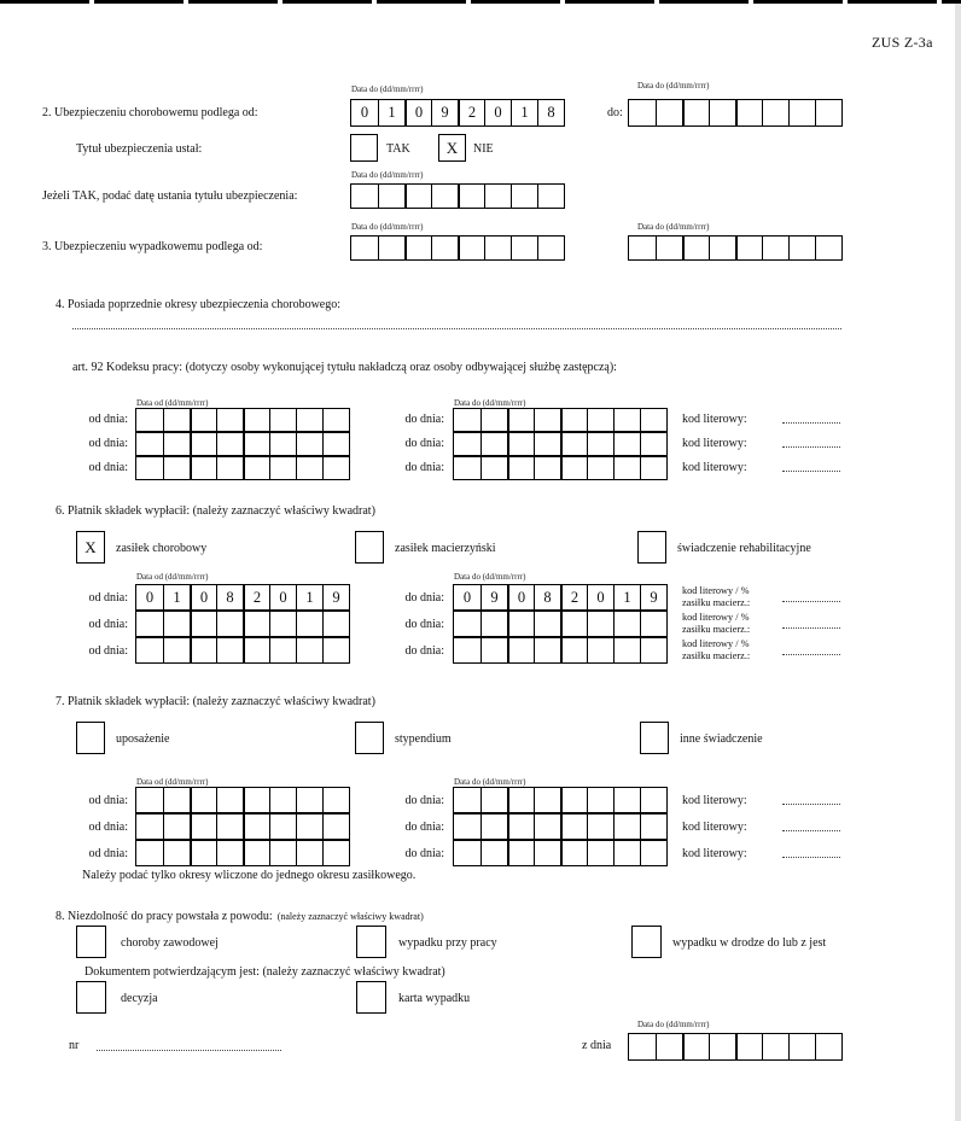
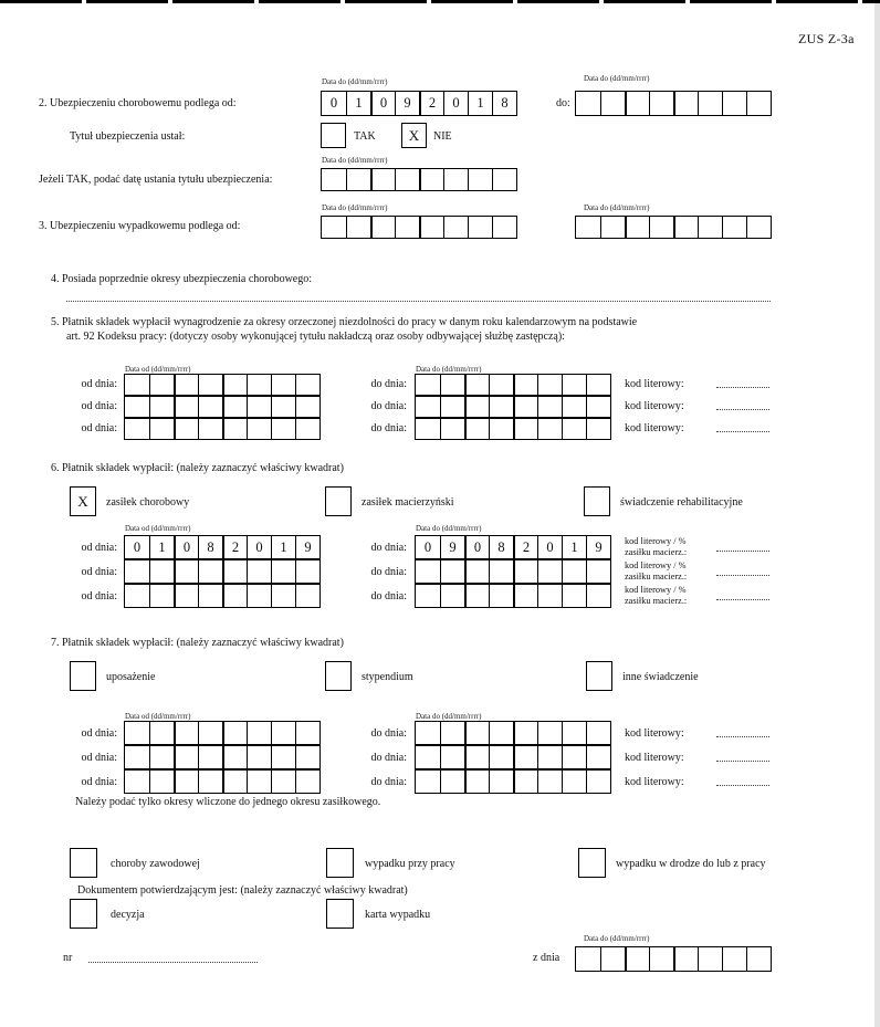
  ZUS Z-3a
  Data do (dd/mm/rrrr)
  0
  1
  0
  9
  2
  0
  1
  8
  2. Ubezpieczeniu chorobowemu podlega od:
  do:
  Data do (dd/mm/rrrr)
  Tytuł ubezpieczenia ustał:
  TAK
  X
  NIE
  Data do (dd/mm/rrrr)
  Jeżeli TAK, podać datę ustania tytułu ubezpieczenia:
  Data do (dd/mm/rrrr)
  3. Ubezpieczeniu wypadkowemu podlega od:
  Data do (dd/mm/rrrr)
  4. Posiada poprzednie okresy ubezpieczenia chorobowego:
+ 5. Płatnik składek wypłacił wynagrodzenie za okresy orzeczonej niezdolności do pracy w danym roku kalendarzowym na podstawie
  art. 92 Kodeksu pracy: (dotyczy osoby wykonującej tytułu nakładczą oraz osoby odbywającej służbę zastępczą):
  Data od (dd/mm/rrrr)
  Data do (dd/mm/rrrr)
  od dnia:
  do dnia:
  kod literowy:
  od dnia:
  do dnia:
  kod literowy:
  od dnia:
  do dnia:
  kod literowy:
  6. Płatnik składek wypłacił: (należy zaznaczyć właściwy kwadrat)
  X
  zasiłek chorobowy
  zasiłek macierzyński
  świadczenie rehabilitacyjne
  Data od (dd/mm/rrrr)
  Data do (dd/mm/rrrr)
  od dnia:
  0
  1
  0
  8
  2
  0
  1
  9
  do dnia:
  0
  9
  0
  8
  2
  0
  1
  9
  kod literowy / %
  zasiłku macierz.:
  od dnia:
  do dnia:
  kod literowy / %
  zasiłku macierz.:
  od dnia:
  do dnia:
  kod literowy / %
  zasiłku macierz.:
  7. Płatnik składek wypłacił: (należy zaznaczyć właściwy kwadrat)
  uposażenie
  stypendium
  inne świadczenie
  Data od (dd/mm/rrrr)
  Data do (dd/mm/rrrr)
  od dnia:
  do dnia:
  kod literowy:
  od dnia:
  do dnia:
  kod literowy:
  od dnia:
  do dnia:
  kod literowy:
  Należy podać tylko okresy wliczone do jednego okresu zasiłkowego.
- 8. Niezdolność do pracy powstała z powodu: (należy zaznaczyć właściwy kwadrat)
  choroby zawodowej
  wypadku przy pracy
- wypadku w drodze do lub z jest
+ wypadku w drodze do lub z pracy
  Dokumentem potwierdzającym jest: (należy zaznaczyć właściwy kwadrat)
  decyzja
  karta wypadku
  nr
  z dnia
  Data do (dd/mm/rrrr)
